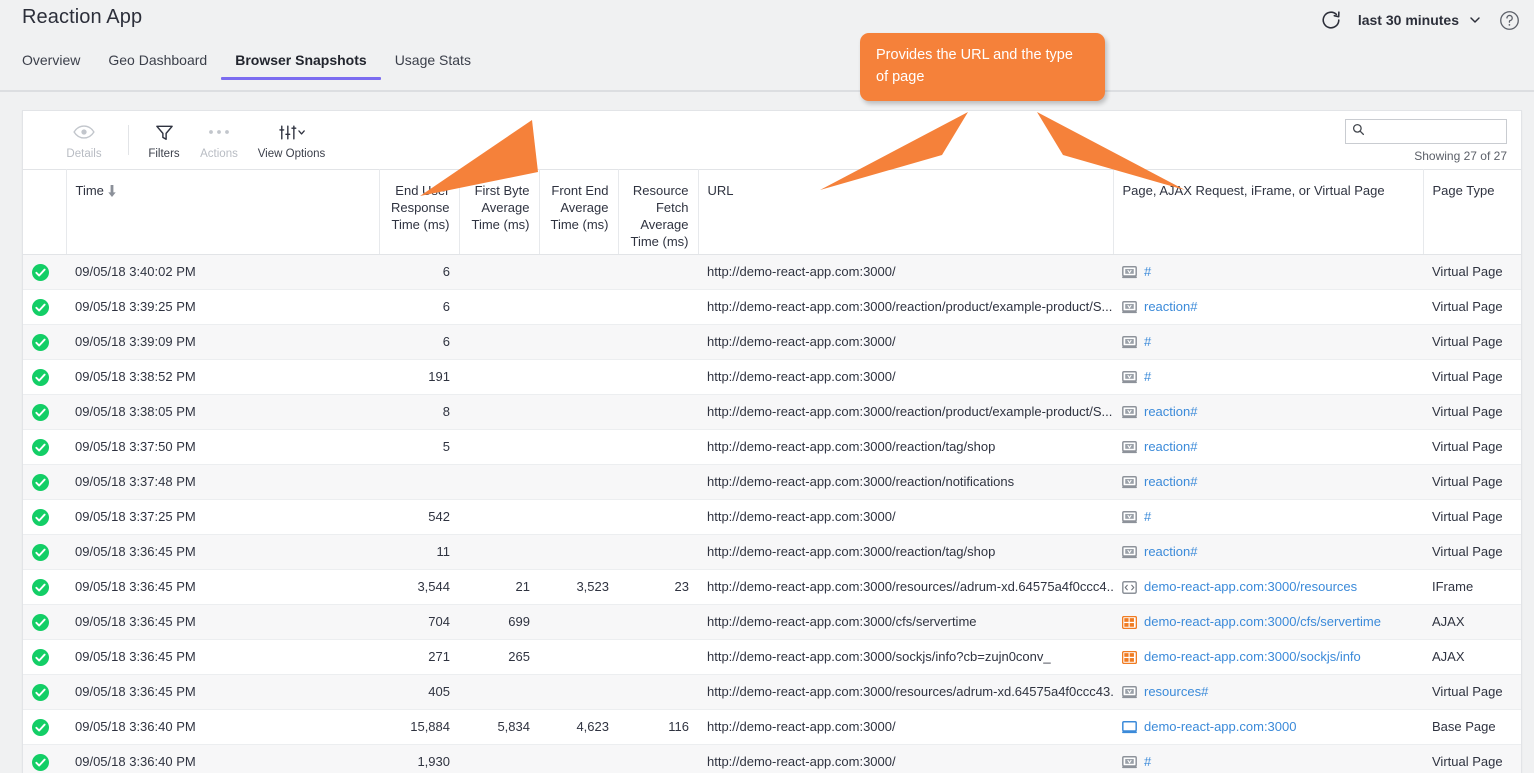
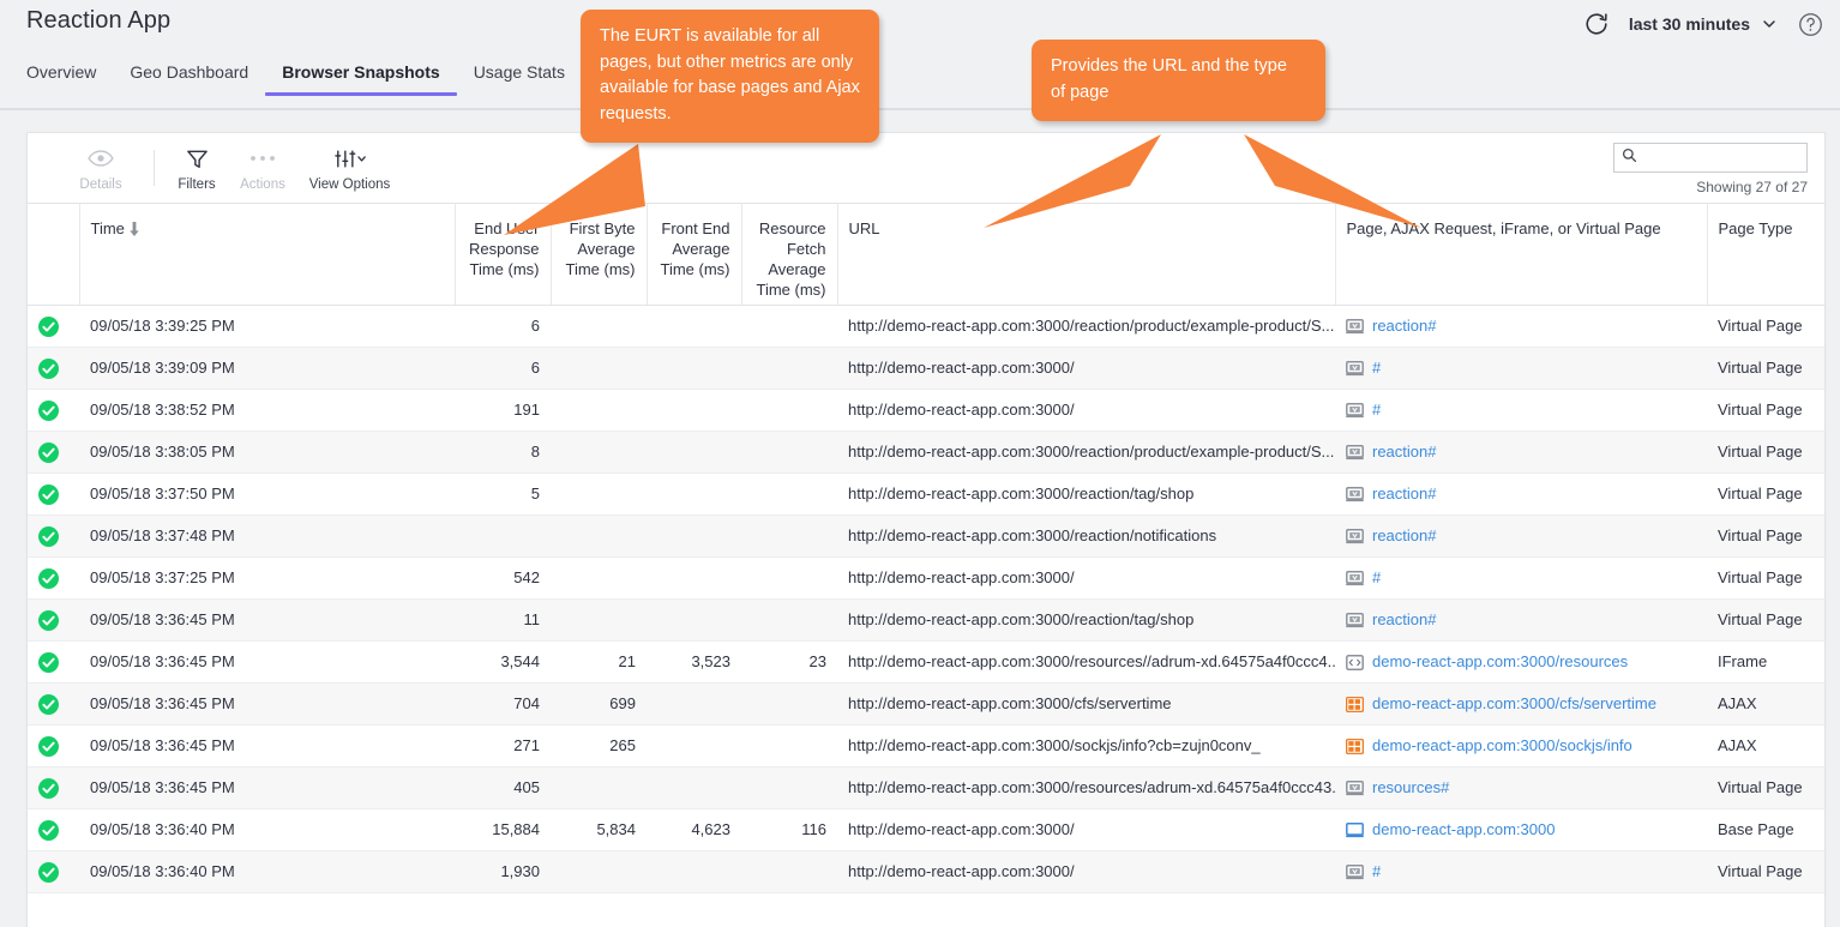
  Reaction App
  last 30 minutes
  Overview
  Geo Dashboard
  Browser Snapshots
  Usage Stats
  Details
  Filters
  Actions
  View Options
  Showing 27 of 27
  	Time	End Ur Response Time (ms)	First Byte Average Time (ms)	Front End Average Time (ms)	Resource Fetch Average Time (ms)	URL	Page, AJAX Request, iFrame, or Virtual Page	Page Type
- 	09/05/18 3:40:02 PM	6				http://demo-react-app.com:3000/	#	Virtual Page
  	09/05/18 3:39:25 PM	6				http://demo-react-app.com:3000/reaction/product/example-product/S...	reaction#	Virtual Page
  	09/05/18 3:39:09 PM	6				http://demo-react-app.com:3000/	#	Virtual Page
  	09/05/18 3:38:52 PM	191				http://demo-react-app.com:3000/	#	Virtual Page
  	09/05/18 3:38:05 PM	8				http://demo-react-app.com:3000/reaction/product/example-product/S...	reaction#	Virtual Page
  	09/05/18 3:37:50 PM	5				http://demo-react-app.com:3000/reaction/tag/shop	reaction#	Virtual Page
  	09/05/18 3:37:48 PM					http://demo-react-app.com:3000/reaction/notifications	reaction#	Virtual Page
  	09/05/18 3:37:25 PM	542				http://demo-react-app.com:3000/	#	Virtual Page
  	09/05/18 3:36:45 PM	11				http://demo-react-app.com:3000/reaction/tag/shop	reaction#	Virtual Page
  	09/05/18 3:36:45 PM	3,544	21	3,523	23	http://demo-react-app.com:3000/resources//adrum-xd.64575a4f0ccc4..	demo-react-app.com:3000/resources	IFrame
  	09/05/18 3:36:45 PM	704	699			http://demo-react-app.com:3000/cfs/servertime	demo-react-app.com:3000/cfs/servertime	AJAX
  	09/05/18 3:36:45 PM	271	265			http://demo-react-app.com:3000/sockjs/info?cb=zujn0conv_	demo-react-app.com:3000/sockjs/info	AJAX
  	09/05/18 3:36:45 PM	405				http://demo-react-app.com:3000/resources/adrum-xd.64575a4f0ccc43.	resources#	Virtual Page
  	09/05/18 3:36:40 PM	15,884	5,834	4,623	116	http://demo-react-app.com:3000/	demo-react-app.com:3000	Base Page
  	09/05/18 3:36:40 PM	1,930				http://demo-react-app.com:3000/	#	Virtual Page
+ The EURT is available for all pages, but other metrics are only available for base pages and Ajax requests.
  Provides the URL and the type of page
